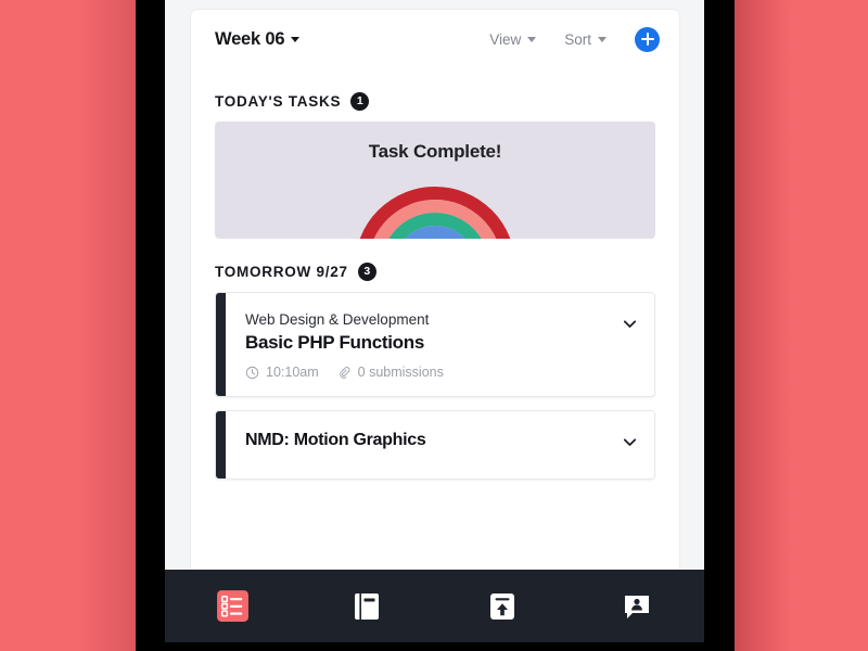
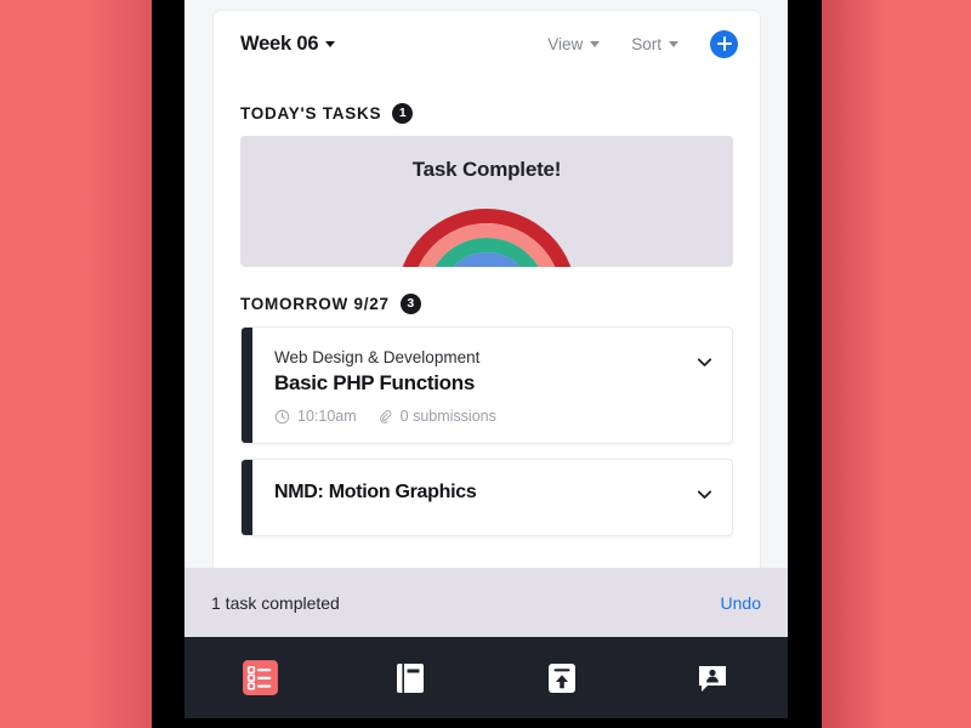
  Week 06
  View
  Sort
  TODAY'S TASKS
  1
  Task Complete!
  TOMORROW 9/27
  3
  Web Design & Development
  Basic PHP Functions
  10:10am
  0 submissions
  NMD: Motion Graphics
+ 1 task completed
+ Undo
